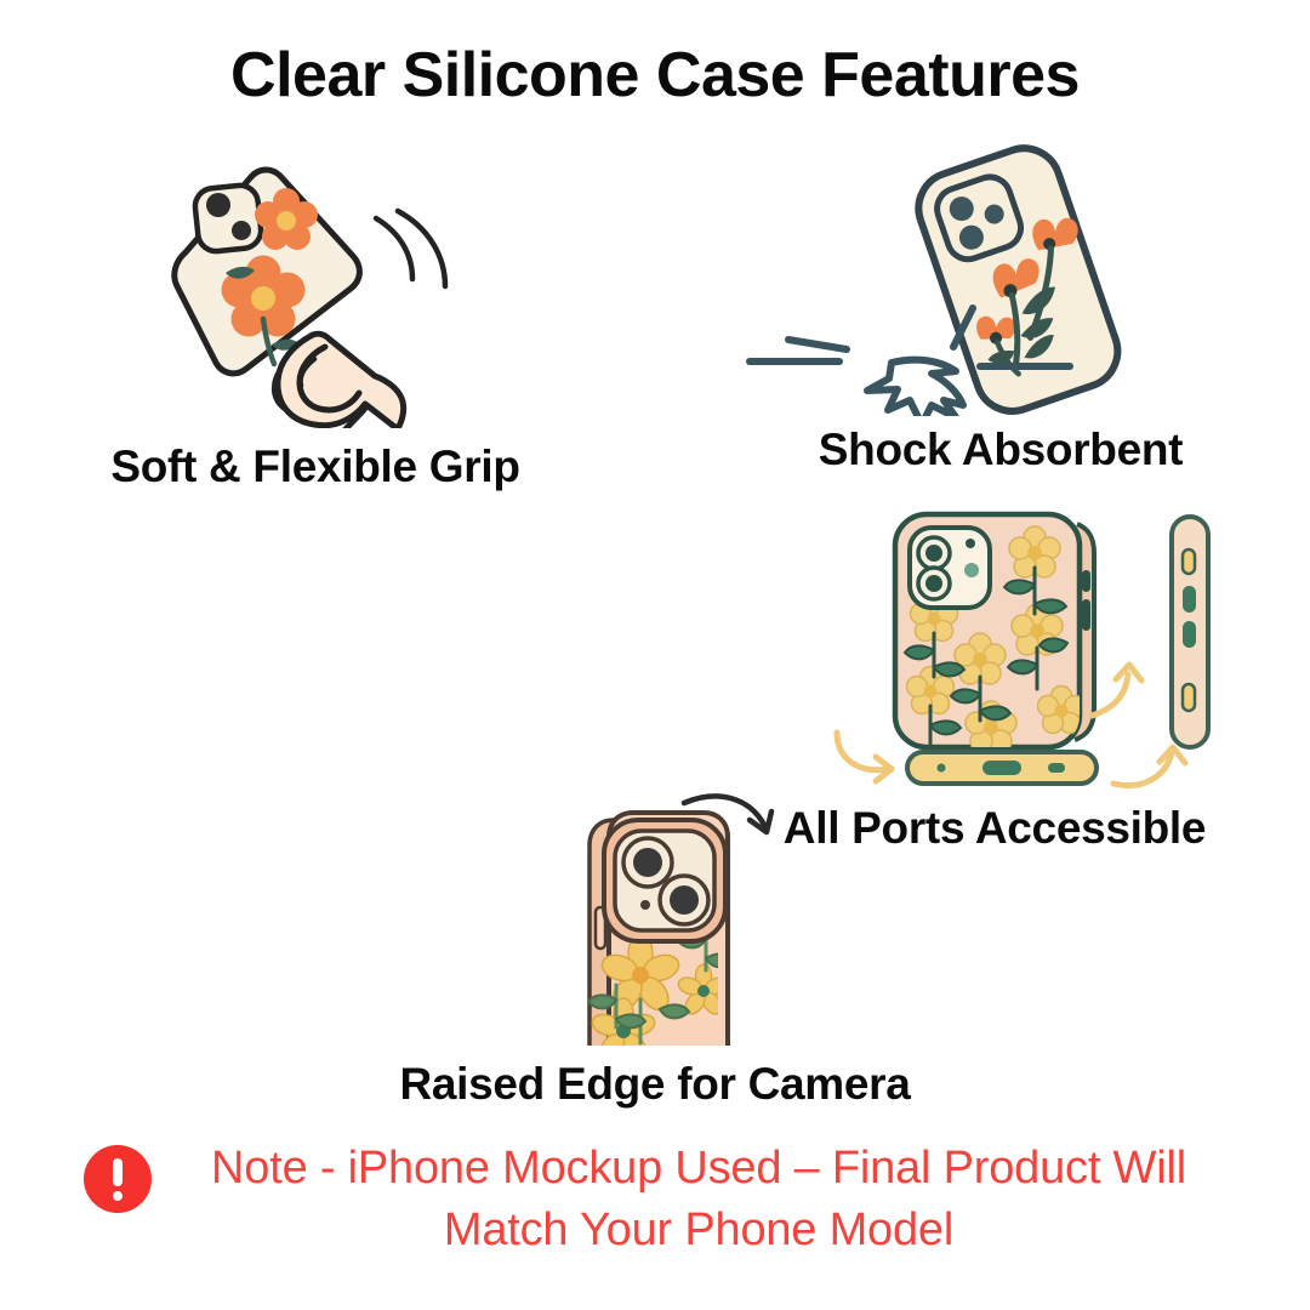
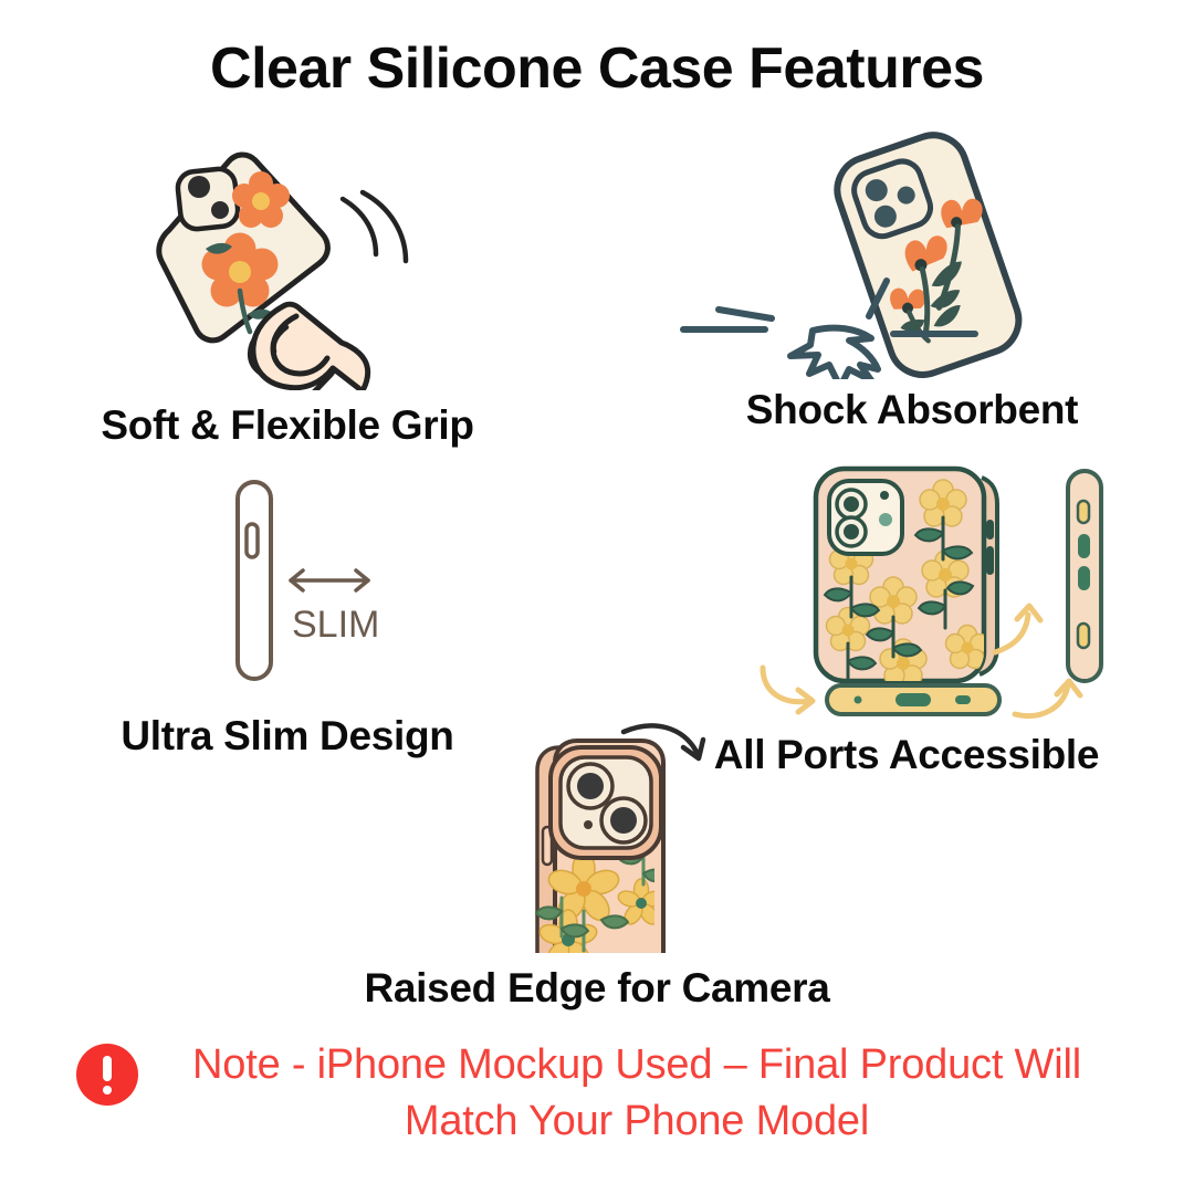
  Clear Silicone Case Features
  Soft & Flexible Grip
  Shock Absorbent
+ SLIM
+ Ultra Slim Design
  All Ports Accessible
  Raised Edge for Camera
  Note - iPhone Mockup Used – Final Product Will Match Your Phone Model
